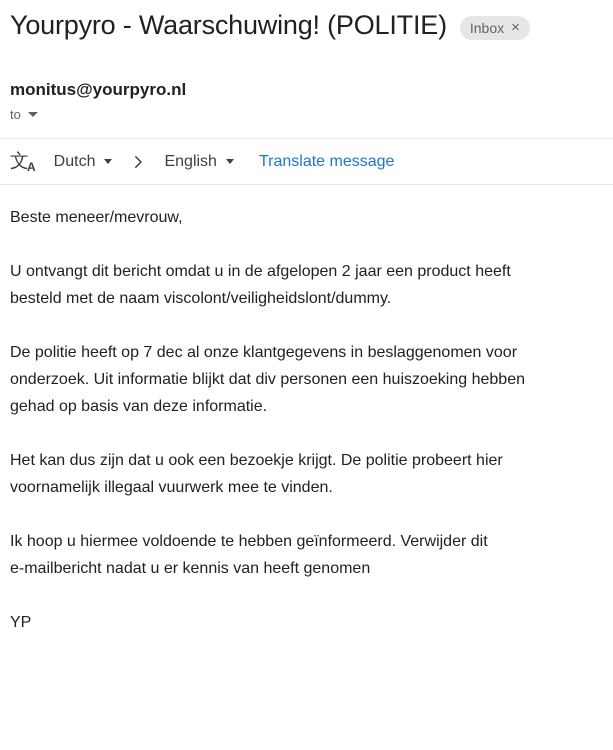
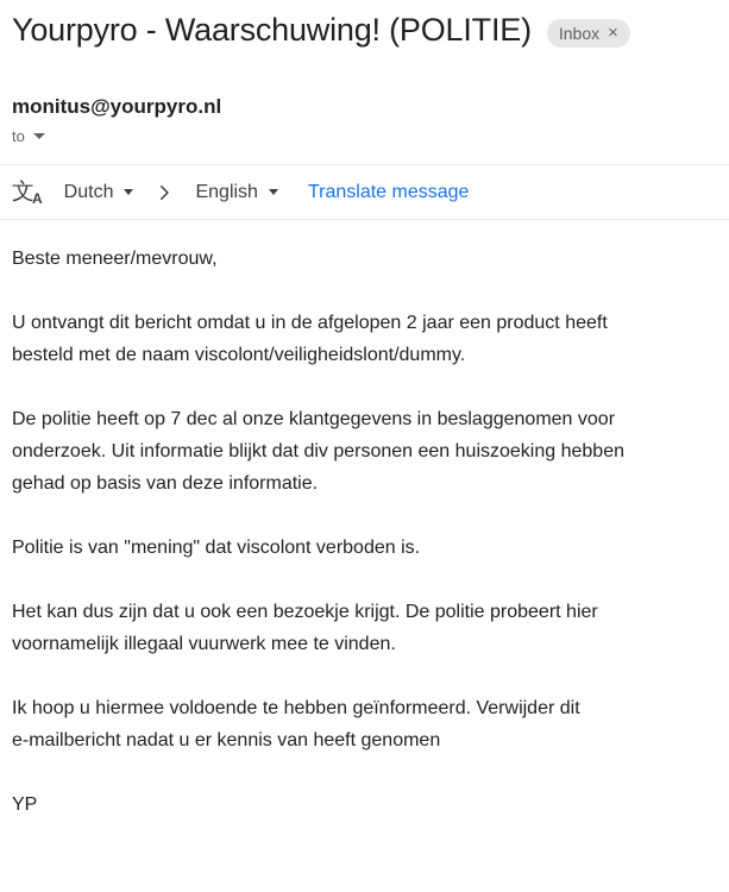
  Yourpyro - Waarschuwing! (POLITIE)
  Inbox
  ×
  monitus@yourpyro.nl
  to
  文A
  Dutch
  English
  Translate message
  Beste meneer/mevrouw,
  U ontvangt dit bericht omdat u in de afgelopen 2 jaar een product heeft
  besteld met de naam viscolont/veiligheidslont/dummy.
  De politie heeft op 7 dec al onze klantgegevens in beslaggenomen voor
  onderzoek. Uit informatie blijkt dat div personen een huiszoeking hebben
  gehad op basis van deze informatie.
+ Politie is van "mening" dat viscolont verboden is.
  Het kan dus zijn dat u ook een bezoekje krijgt. De politie probeert hier
  voornamelijk illegaal vuurwerk mee te vinden.
  Ik hoop u hiermee voldoende te hebben geïnformeerd. Verwijder dit
  e-mailbericht nadat u er kennis van heeft genomen
  YP
